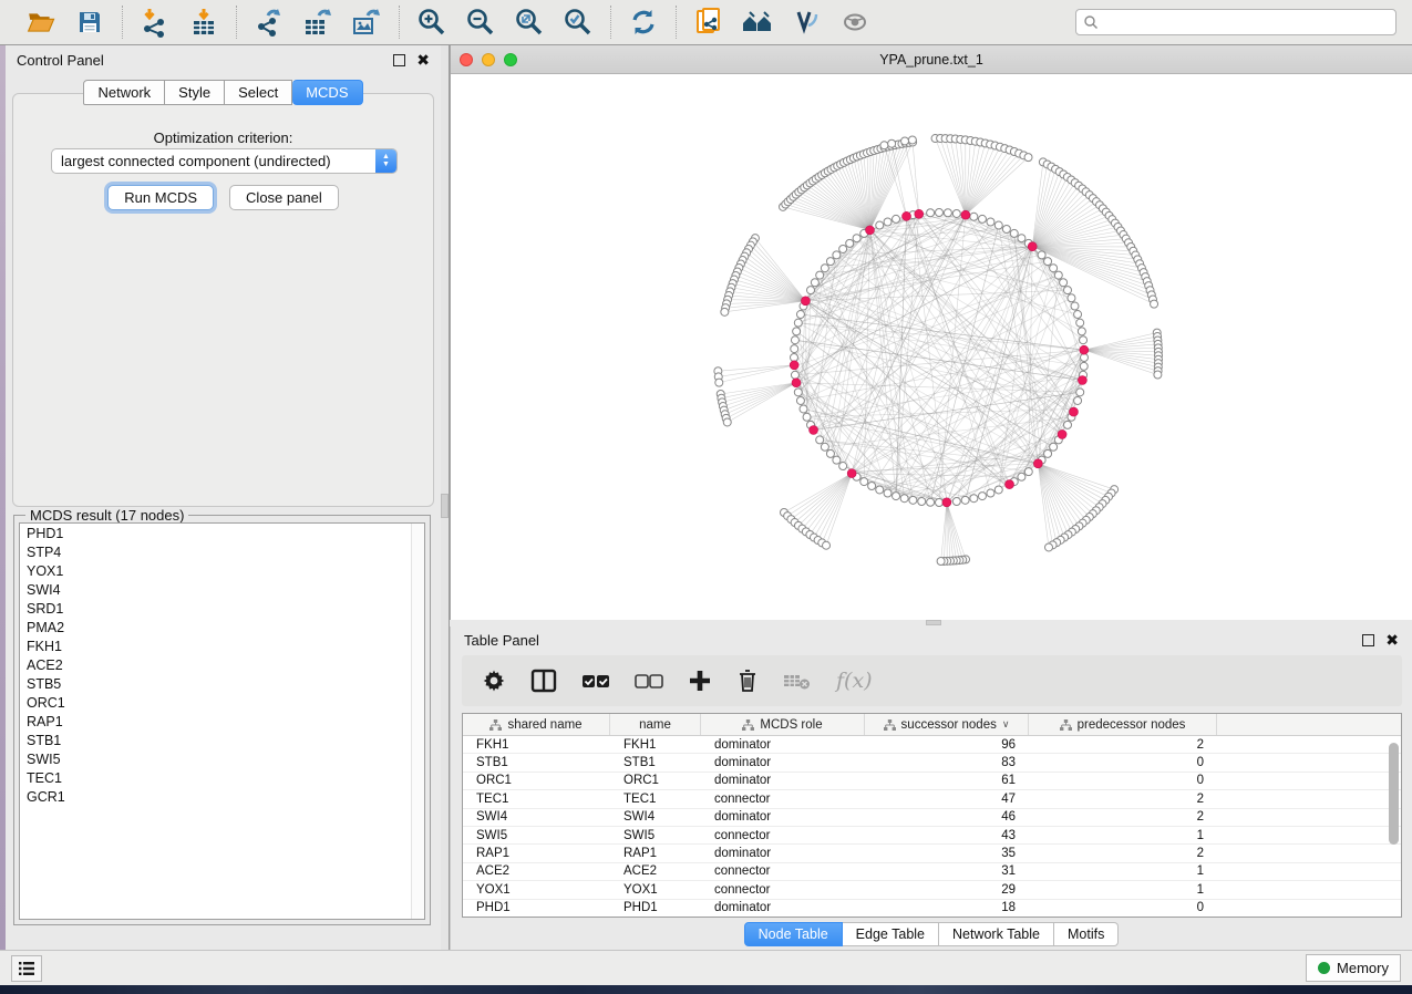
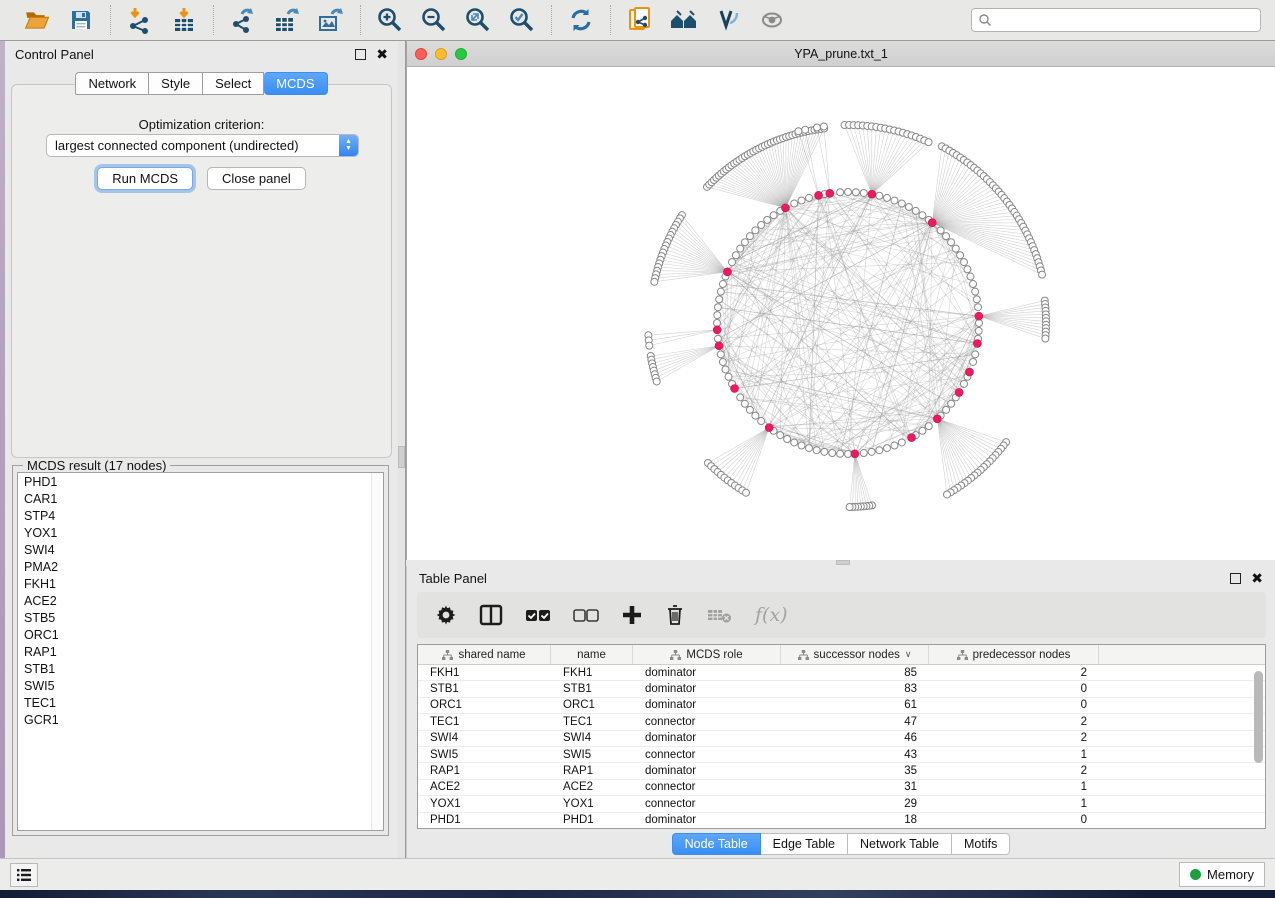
  Control Panel
  ✖
  Network
  Style
  Select
  MCDS
  Optimization criterion:
  largest connected component (undirected)
  Run MCDS
  Close panel
  MCDS result (17 nodes)
  PHD1
+ CAR1
  STP4
  YOX1
  SWI4
- SRD1
  PMA2
  FKH1
  ACE2
  STB5
  ORC1
  RAP1
  STB1
  SWI5
  TEC1
  GCR1
  YPA_prune.txt_1
  Table Panel
  ✖
  f(x)
  shared name
  name
  MCDS role
  successor nodes
  ∨
  predecessor nodes
  FKH1
  FKH1
  dominator
- 96
+ 85
  2
  STB1
  STB1
  dominator
  83
  0
  ORC1
  ORC1
  dominator
  61
  0
  TEC1
  TEC1
  connector
  47
  2
  SWI4
  SWI4
  dominator
  46
  2
  SWI5
  SWI5
  connector
  43
  1
  RAP1
  RAP1
  dominator
  35
  2
  ACE2
  ACE2
  connector
  31
  1
  YOX1
  YOX1
  connector
  29
  1
  PHD1
  PHD1
  dominator
  18
  0
  Node Table
  Edge Table
  Network Table
  Motifs
  Memory
